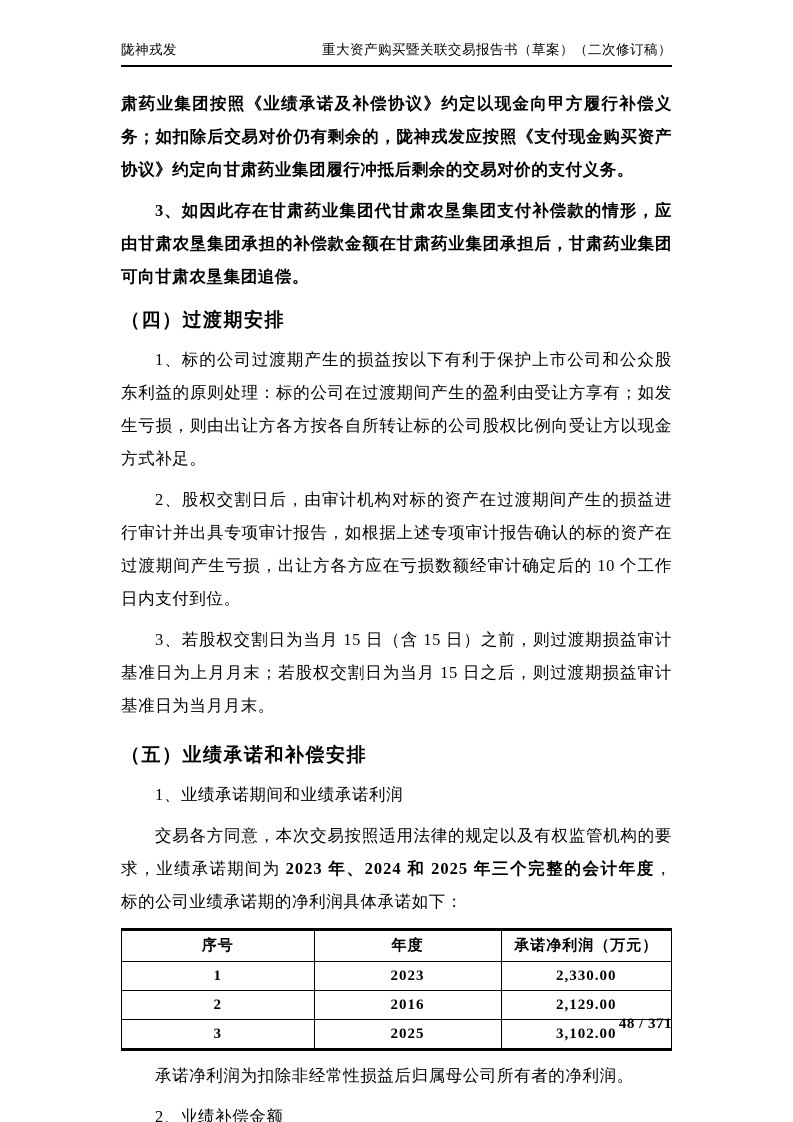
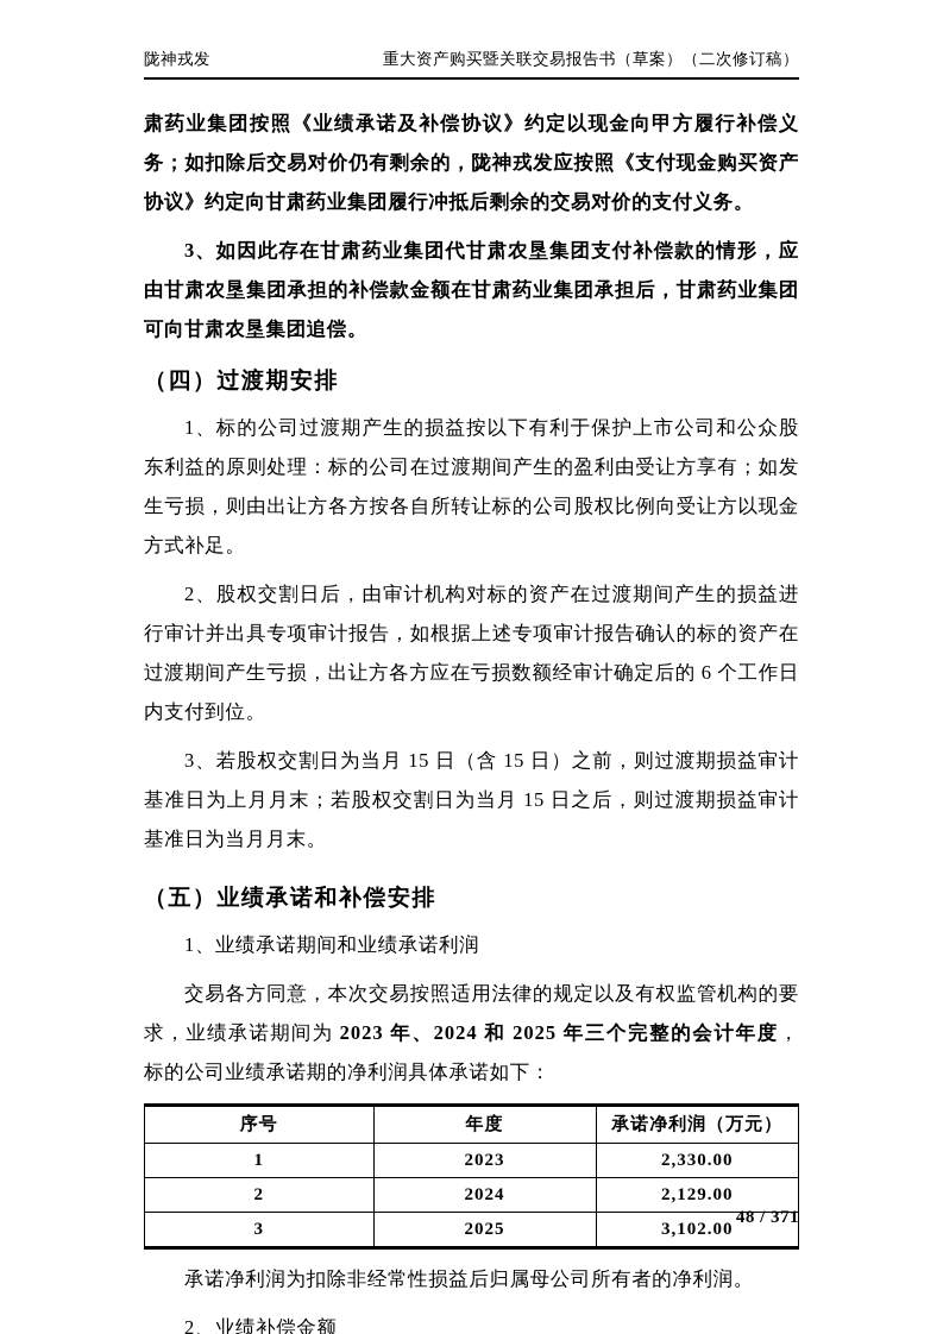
  陇神戎发
  重大资产购买暨关联交易报告书（草案）（二次修订稿）
  肃药业集团按照《业绩承诺及补偿协议》约定以现金向甲方履行补偿义务；如扣除后交易对价仍有剩余的，陇神戎发应按照《支付现金购买资产协议》约定向甘肃药业集团履行冲抵后剩余的交易对价的支付义务。
  3、如因此存在甘肃药业集团代甘肃农垦集团支付补偿款的情形，应由甘肃农垦集团承担的补偿款金额在甘肃药业集团承担后，甘肃药业集团可向甘肃农垦集团追偿。
  （四）过渡期安排
  1、标的公司过渡期产生的损益按以下有利于保护上市公司和公众股东利益的原则处理：标的公司在过渡期间产生的盈利由受让方享有；如发生亏损，则由出让方各方按各自所转让标的公司股权比例向受让方以现金方式补足。
- 2、股权交割日后，由审计机构对标的资产在过渡期间产生的损益进行审计并出具专项审计报告，如根据上述专项审计报告确认的标的资产在过渡期间产生亏损，出让方各方应在亏损数额经审计确定后的 10 个工作日内支付到位。
+ 2、股权交割日后，由审计机构对标的资产在过渡期间产生的损益进行审计并出具专项审计报告，如根据上述专项审计报告确认的标的资产在过渡期间产生亏损，出让方各方应在亏损数额经审计确定后的 6 个工作日内支付到位。
  3、若股权交割日为当月 15 日（含 15 日）之前，则过渡期损益审计基准日为上月月末；若股权交割日为当月 15 日之后，则过渡期损益审计基准日为当月月末。
  （五）业绩承诺和补偿安排
  1、业绩承诺期间和业绩承诺利润
  交易各方同意，本次交易按照适用法律的规定以及有权监管机构的要求，业绩承诺期间为 2023 年、2024 和 2025 年三个完整的会计年度，标的公司业绩承诺期的净利润具体承诺如下：
  序号	年度	承诺净利润（万元）
  1	2023	2,330.00
- 2	2016	2,129.00
+ 2	2024	2,129.00
  3	2025	3,102.00
  承诺净利润为扣除非经常性损益后归属母公司所有者的净利润。
  2、业绩补偿金额
  48 / 371
